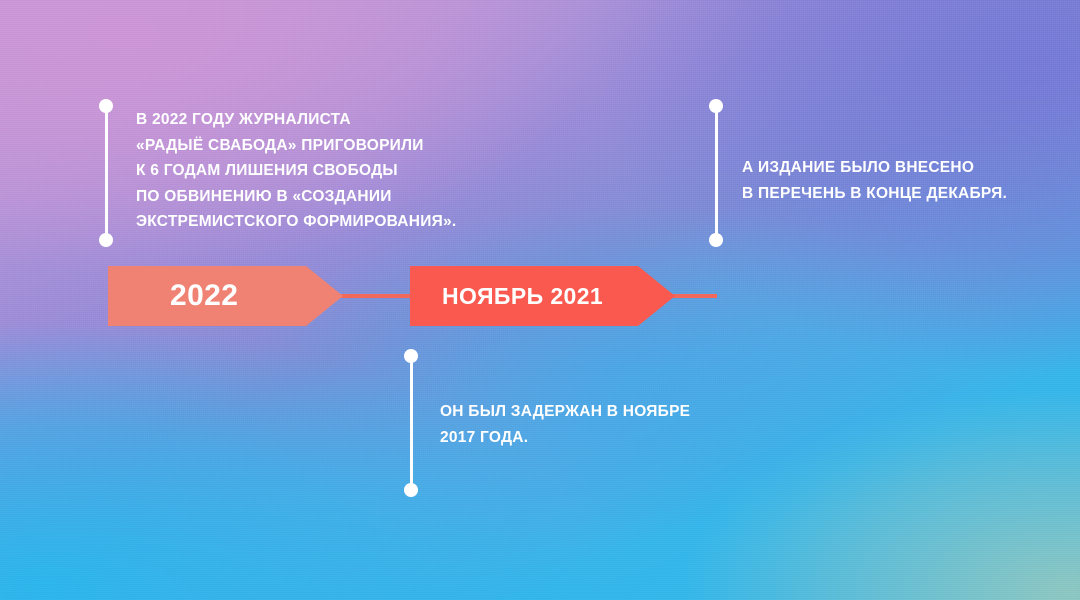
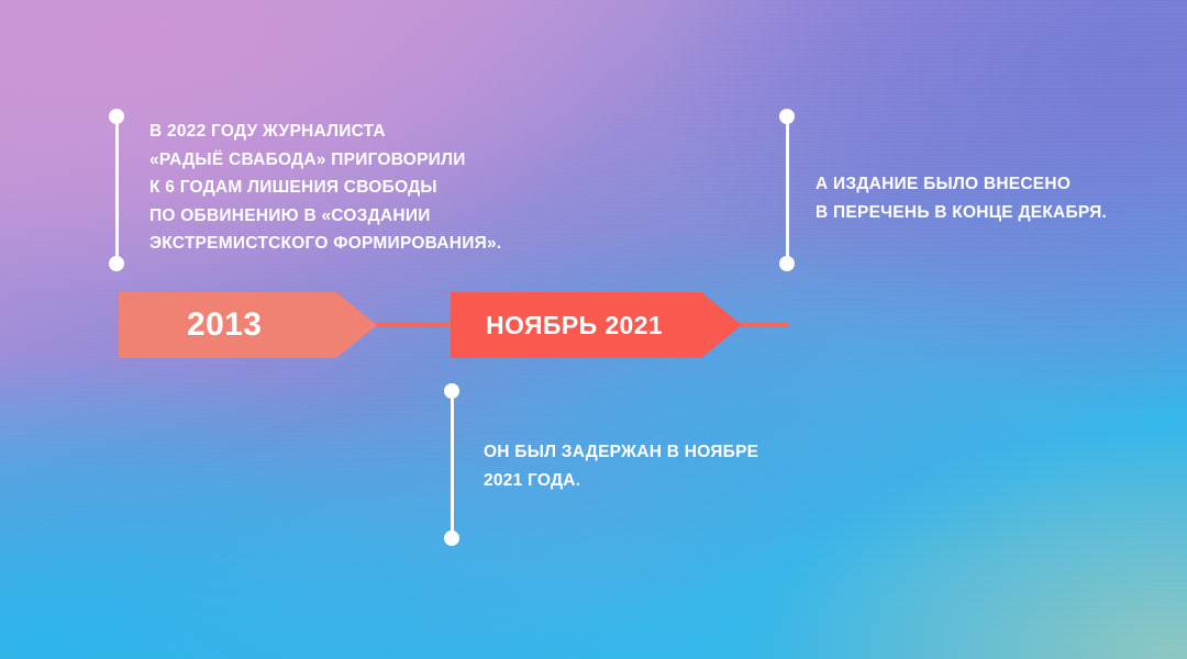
- 2022
+ 2013
  НОЯБРЬ 2021
  В 2022 ГОДУ ЖУРНАЛИСТА
  «РАДЫЁ СВАБОДА» ПРИГОВОРИЛИ
  К 6 ГОДАМ ЛИШЕНИЯ СВОБОДЫ
  ПО ОБВИНЕНИЮ В «СОЗДАНИИ
  ЭКСТРЕМИСТСКОГО ФОРМИРОВАНИЯ».
  А ИЗДАНИЕ БЫЛО ВНЕСЕНО
  В ПЕРЕЧЕНЬ В КОНЦЕ ДЕКАБРЯ.
  ОН БЫЛ ЗАДЕРЖАН В НОЯБРЕ
- 2017 ГОДА.
+ 2021 ГОДА.
